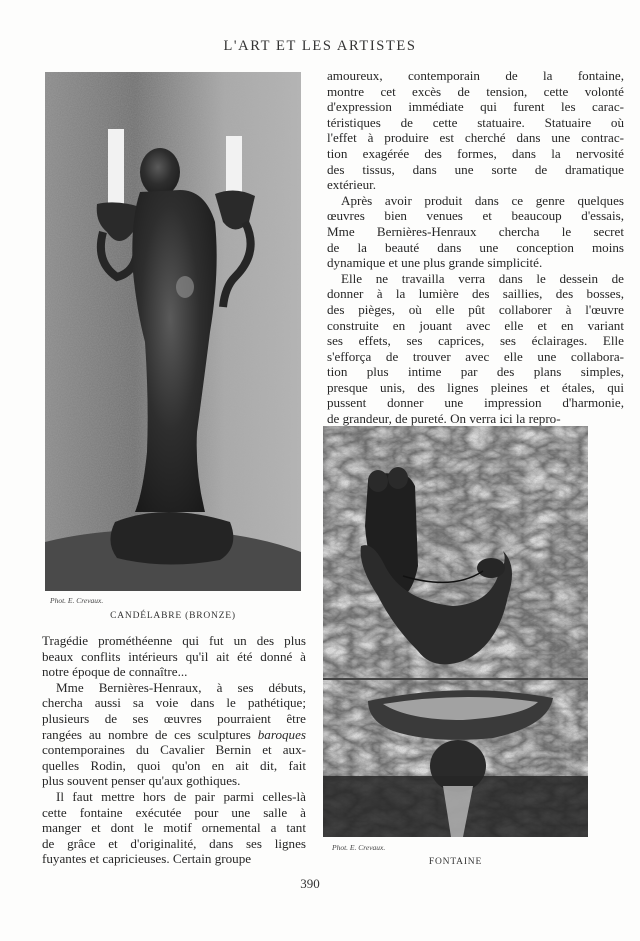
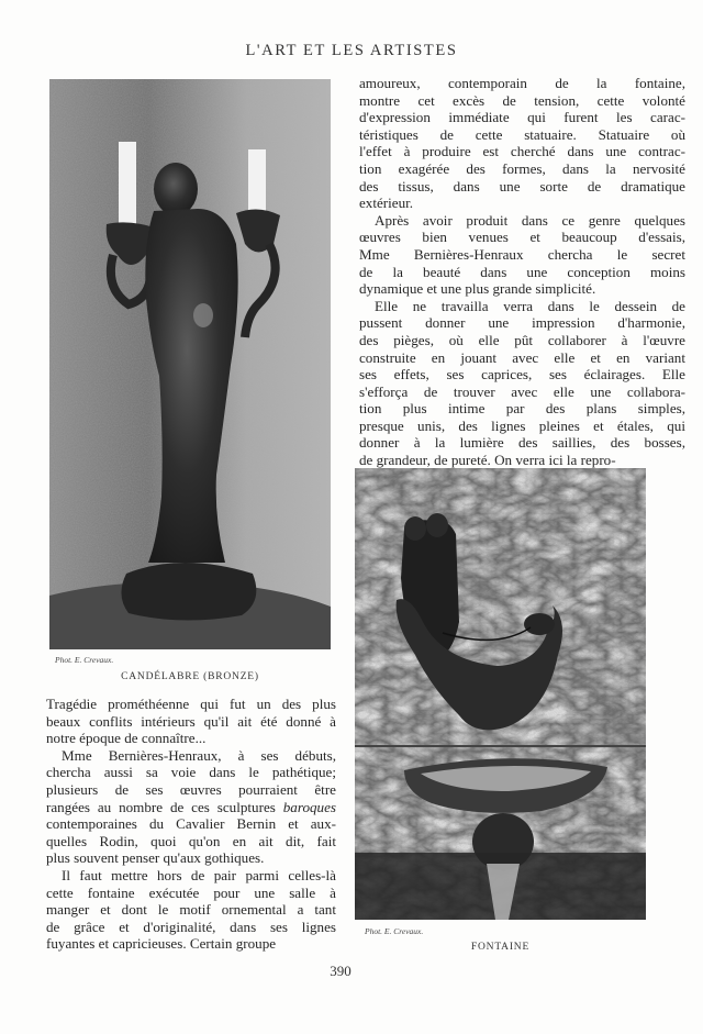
  L'ART ET LES ARTISTES
  Phot. E. Crevaux.
  CANDÉLABRE (BRONZE)
  amoureux, contemporain de la fontaine,
  montre cet excès de tension, cette volonté
  d'expression immédiate qui furent les carac-
  téristiques de cette statuaire. Statuaire où
  l'effet à produire est cherché dans une contrac-
  tion exagérée des formes, dans la nervosité
  des tissus, dans une sorte de dramatique
  extérieur.
  Après avoir produit dans ce genre quelques
  œuvres bien venues et beaucoup d'essais,
  Mme Bernières-Henraux chercha le secret
  de la beauté dans une conception moins
  dynamique et une plus grande simplicité.
  Elle ne travailla verra dans le dessein de
- donner à la lumière des saillies, des bosses,
+ pussent donner une impression d'harmonie,
  des pièges, où elle pût collaborer à l'œuvre
  construite en jouant avec elle et en variant
  ses effets, ses caprices, ses éclairages. Elle
  s'efforça de trouver avec elle une collabora-
  tion plus intime par des plans simples,
  presque unis, des lignes pleines et étales, qui
- pussent donner une impression d'harmonie,
+ donner à la lumière des saillies, des bosses,
  de grandeur, de pureté. On verra ici la repro-
  Phot. E. Crevaux.
  FONTAINE
  Tragédie prométhéenne qui fut un des plus
  beaux conflits intérieurs qu'il ait été donné à
  notre époque de connaître...
  Mme Bernières-Henraux, à ses débuts,
  chercha aussi sa voie dans le pathétique;
  plusieurs de ses œuvres pourraient être
  rangées au nombre de ces sculptures baroques
  contemporaines du Cavalier Bernin et aux-
  quelles Rodin, quoi qu'on en ait dit, fait
  plus souvent penser qu'aux gothiques.
  Il faut mettre hors de pair parmi celles-là
  cette fontaine exécutée pour une salle à
  manger et dont le motif ornemental a tant
  de grâce et d'originalité, dans ses lignes
  fuyantes et capricieuses. Certain groupe
  390
